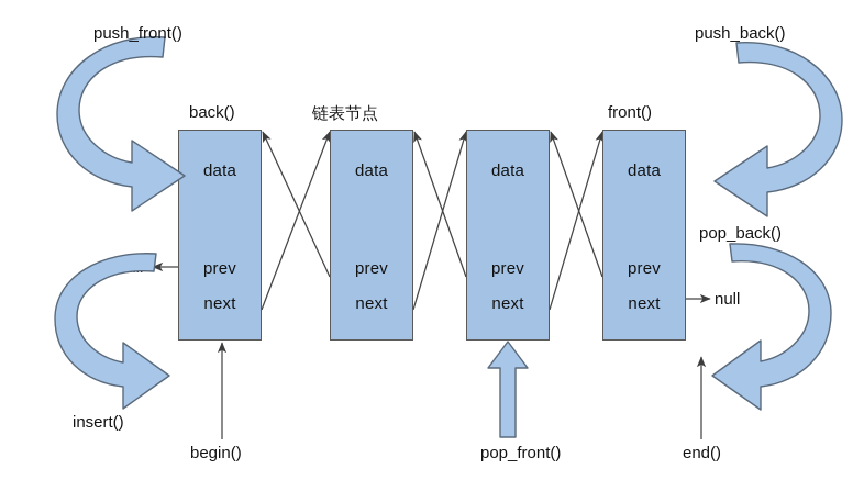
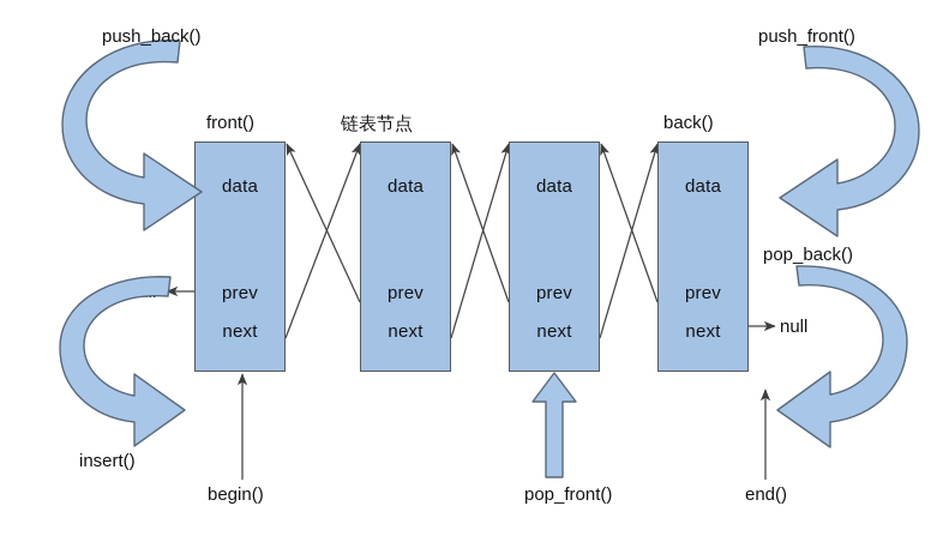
  data
  prev
  next
  data
  prev
  next
  data
  prev
  next
  data
  prev
  next
- back()
+ front()
  链表节点
- front()
+ back()
  null
- push_front()
+ push_back()
  insert()
- push_back()
+ push_front()
  pop_back()
  pop_front()
  begin()
  end()
